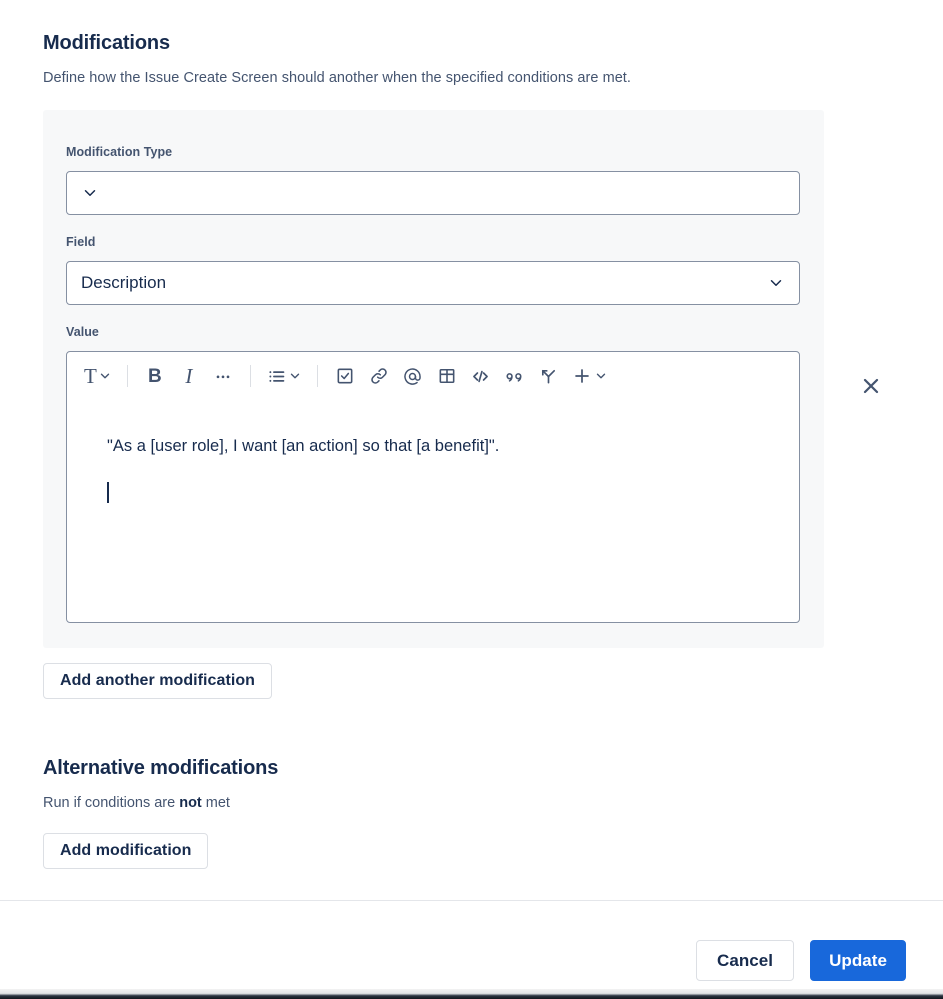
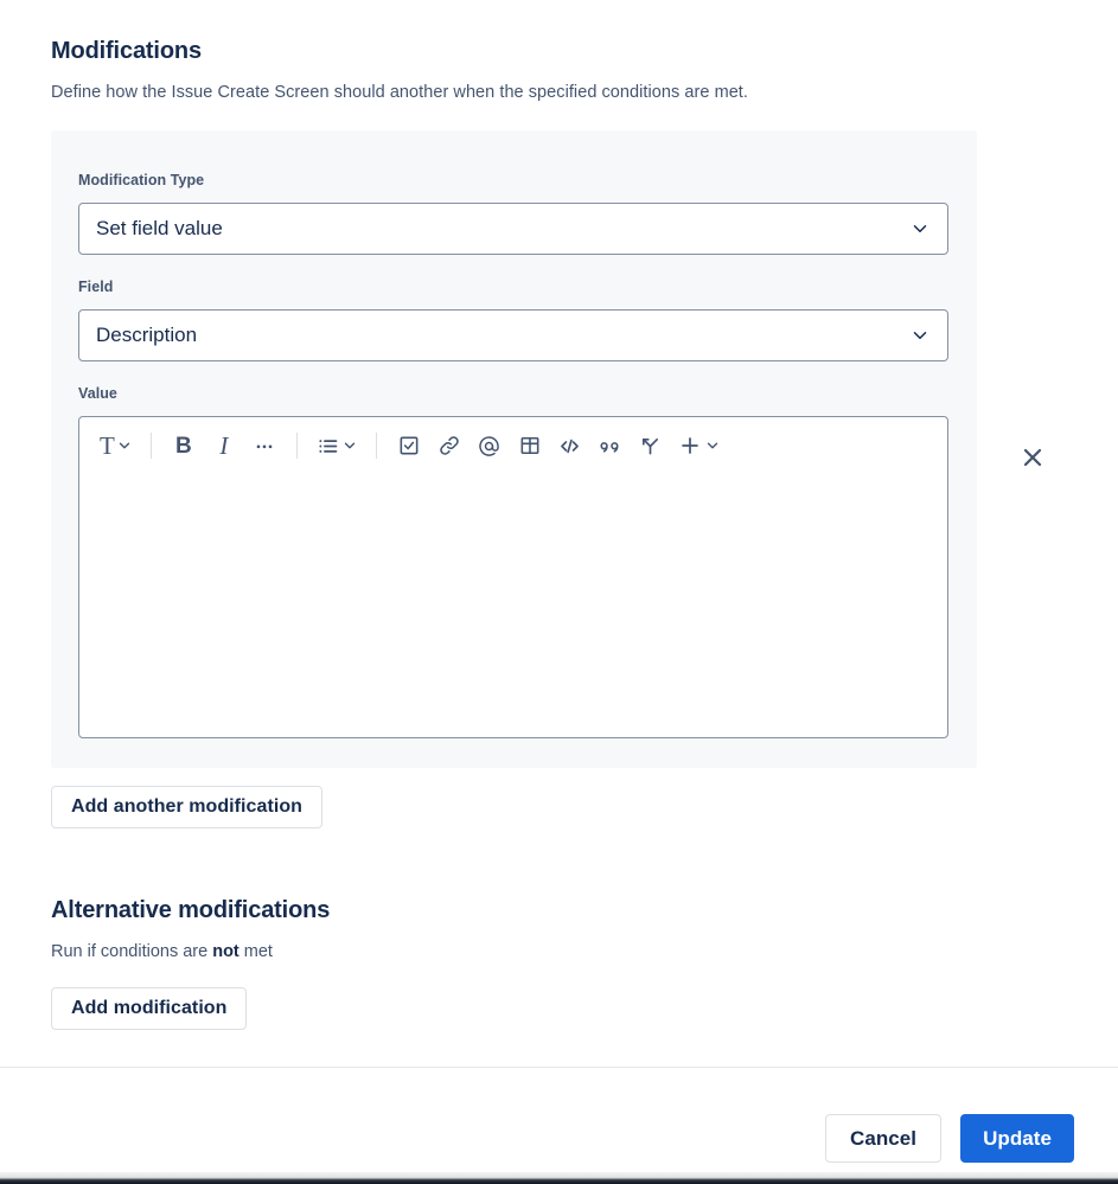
  Modifications
  Define how the Issue Create Screen should another when the specified conditions are met.
  Modification Type
+ Set field value
  Field
  Description
  Value
  T
  B
  I
- "As a [user role], I want [an action] so that [a benefit]".
  Add another modification
  Alternative modifications
  Run if conditions are not met
  Add modification
  Cancel
  Update
